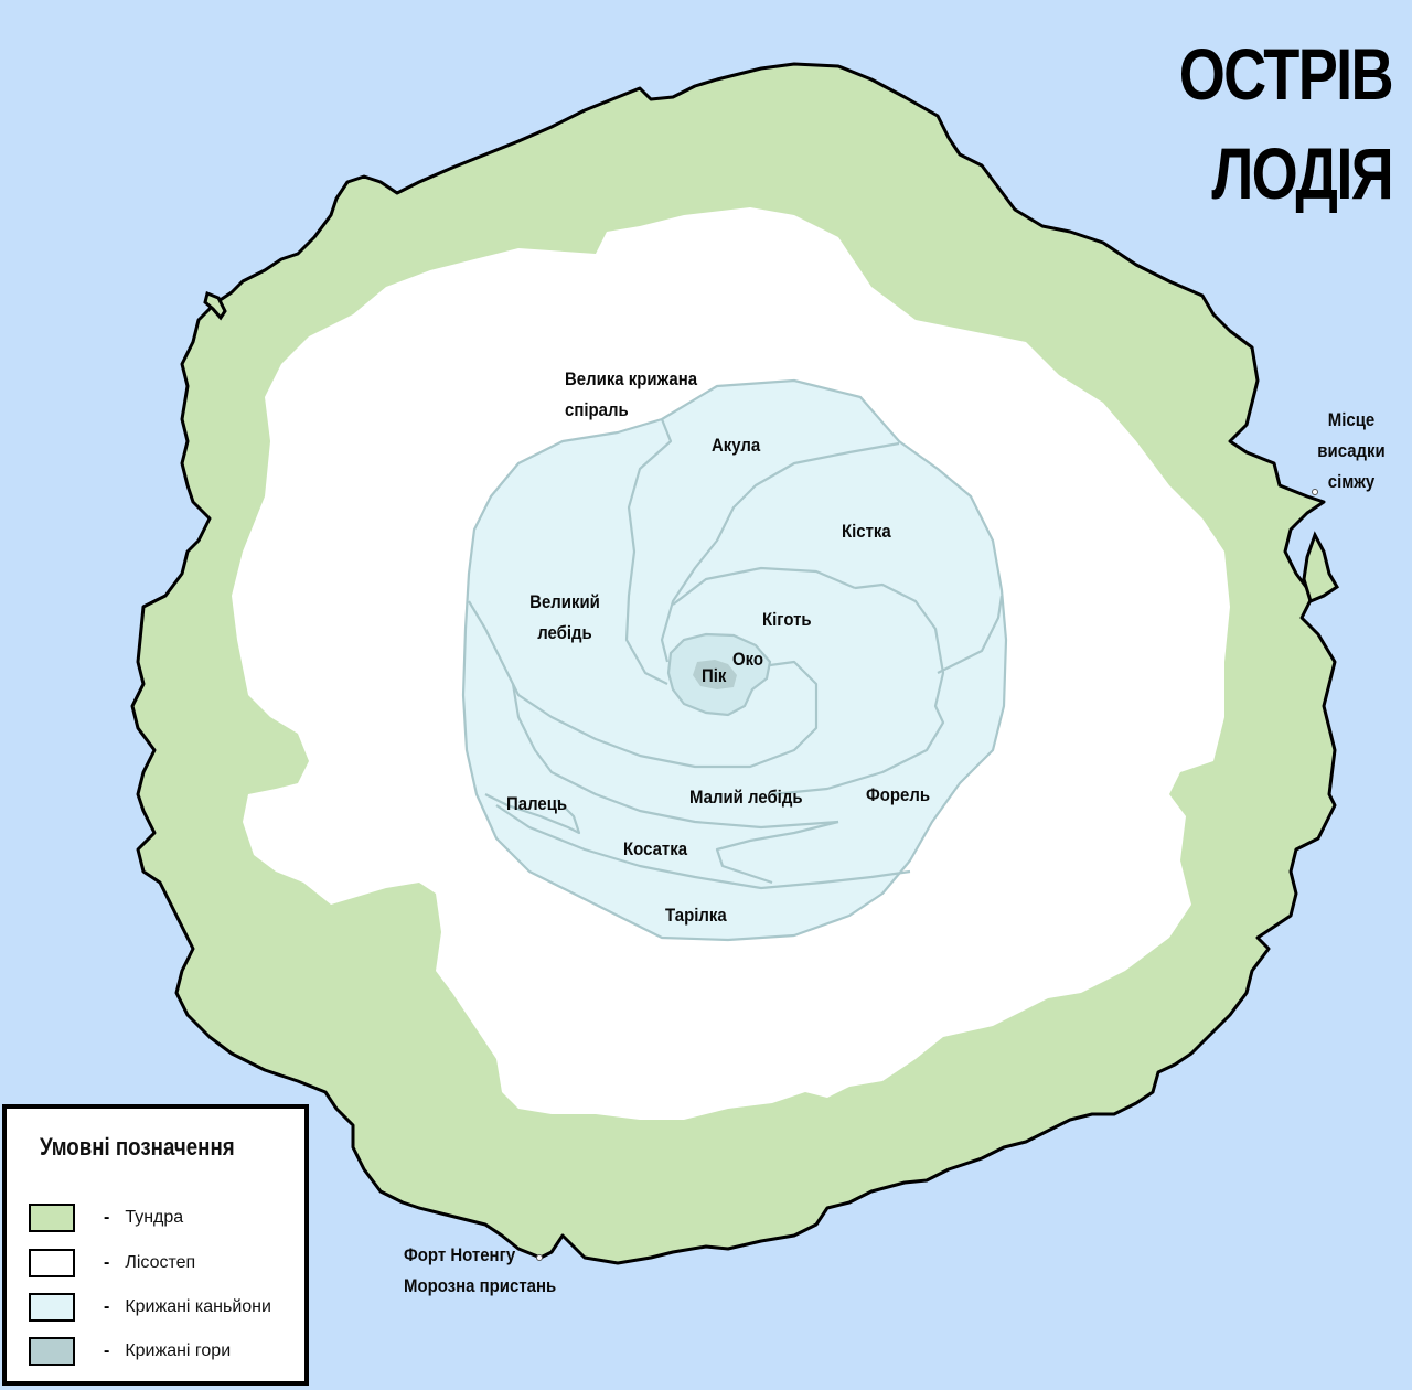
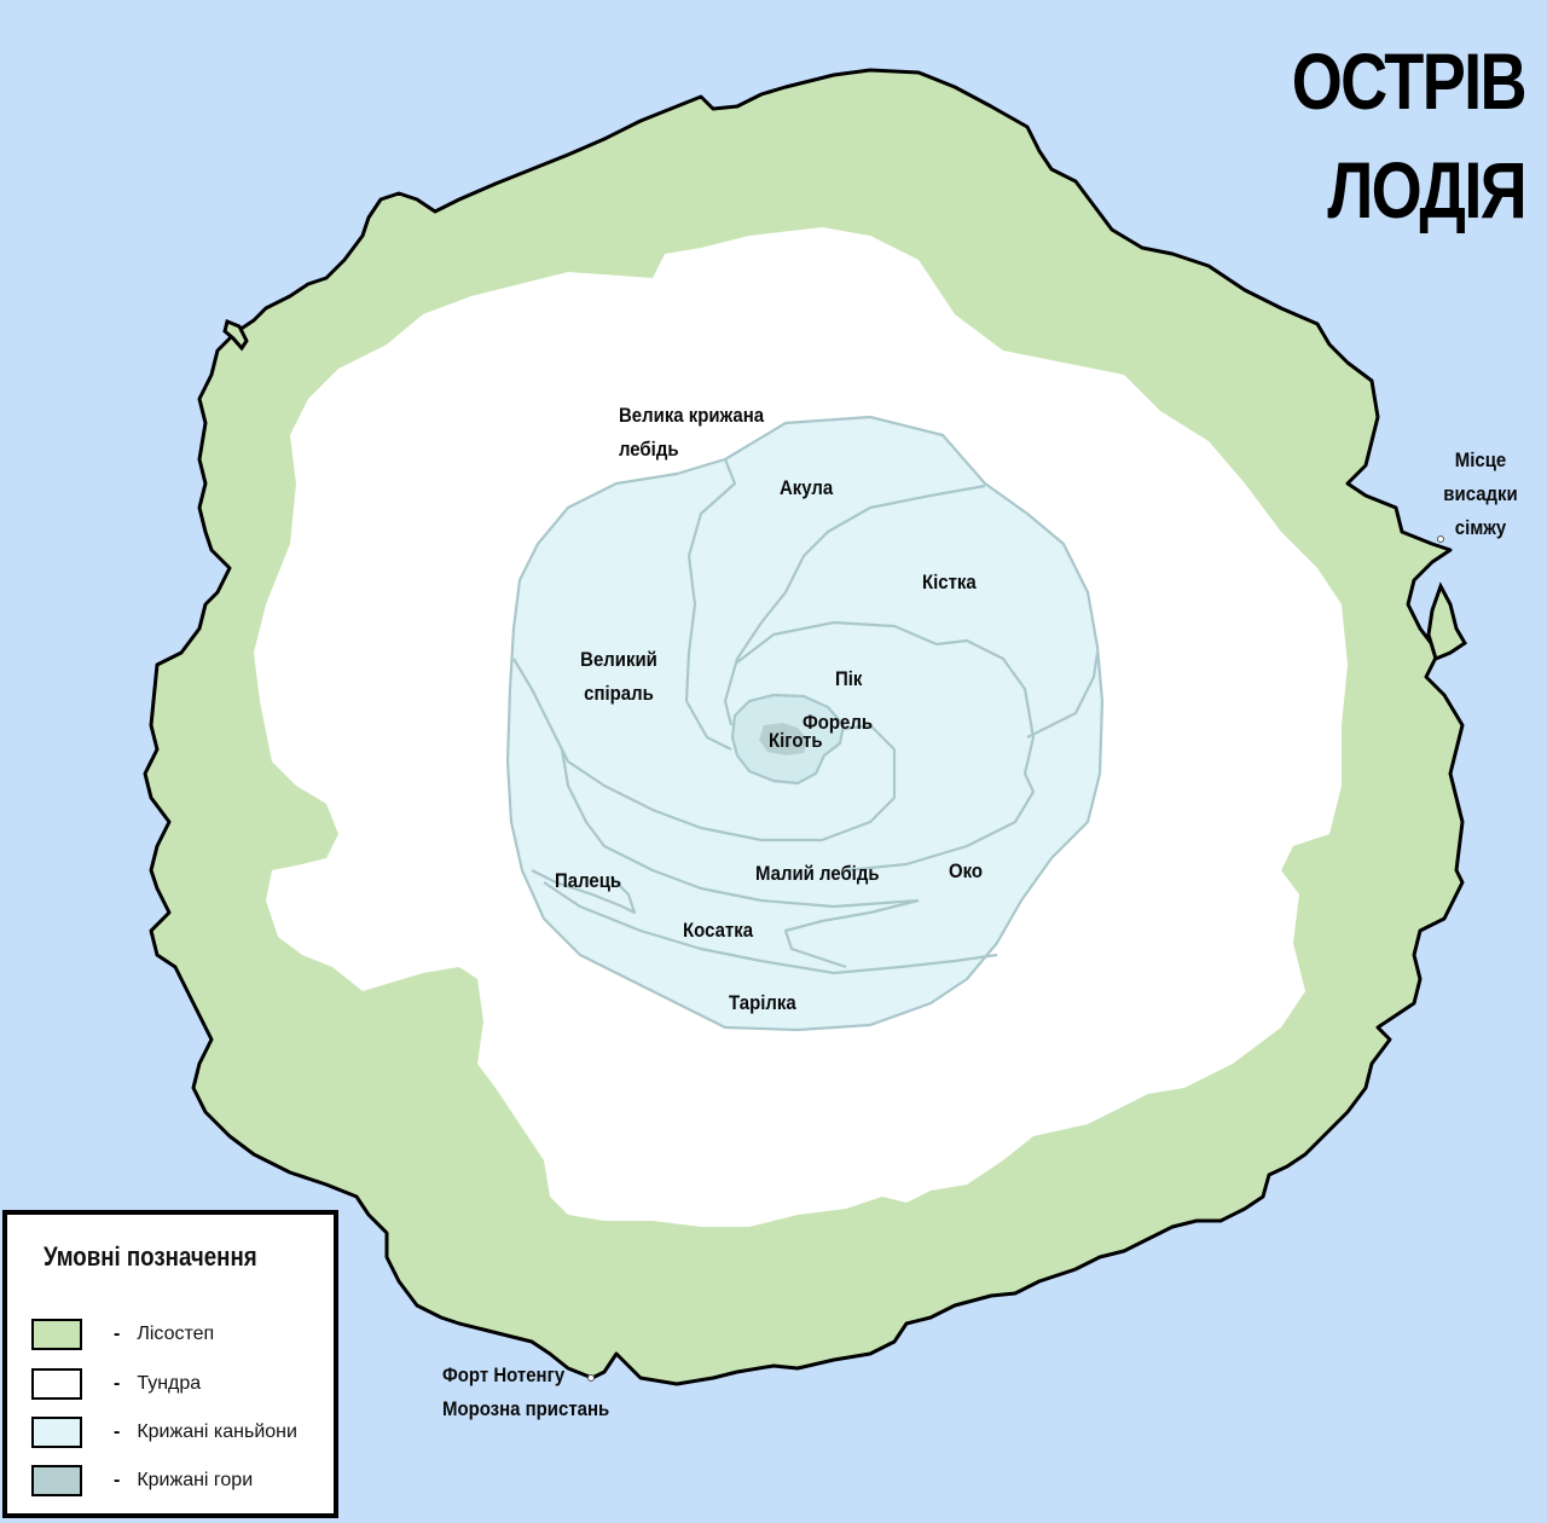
  ОСТРІВ ЛОДІЯ
  Велика крижана
- спіраль
+ лебідь
  Акула
  Кістка
  Великий
- лебідь
+ спіраль
- Кіготь
+ Пік
- Око
+ Форель
- Пік
+ Кіготь
  Палець
  Малий лебідь
- Форель
+ Око
  Косатка
  Тарілка
  Місце
  висадки
  сімжу
  Форт Нотенгу
  Морозна пристань
  Умовні позначення
  -
- Тундра
+ Лісостеп
  -
- Лісостеп
+ Тундра
  -
  Крижані каньйони
  -
  Крижані гори
